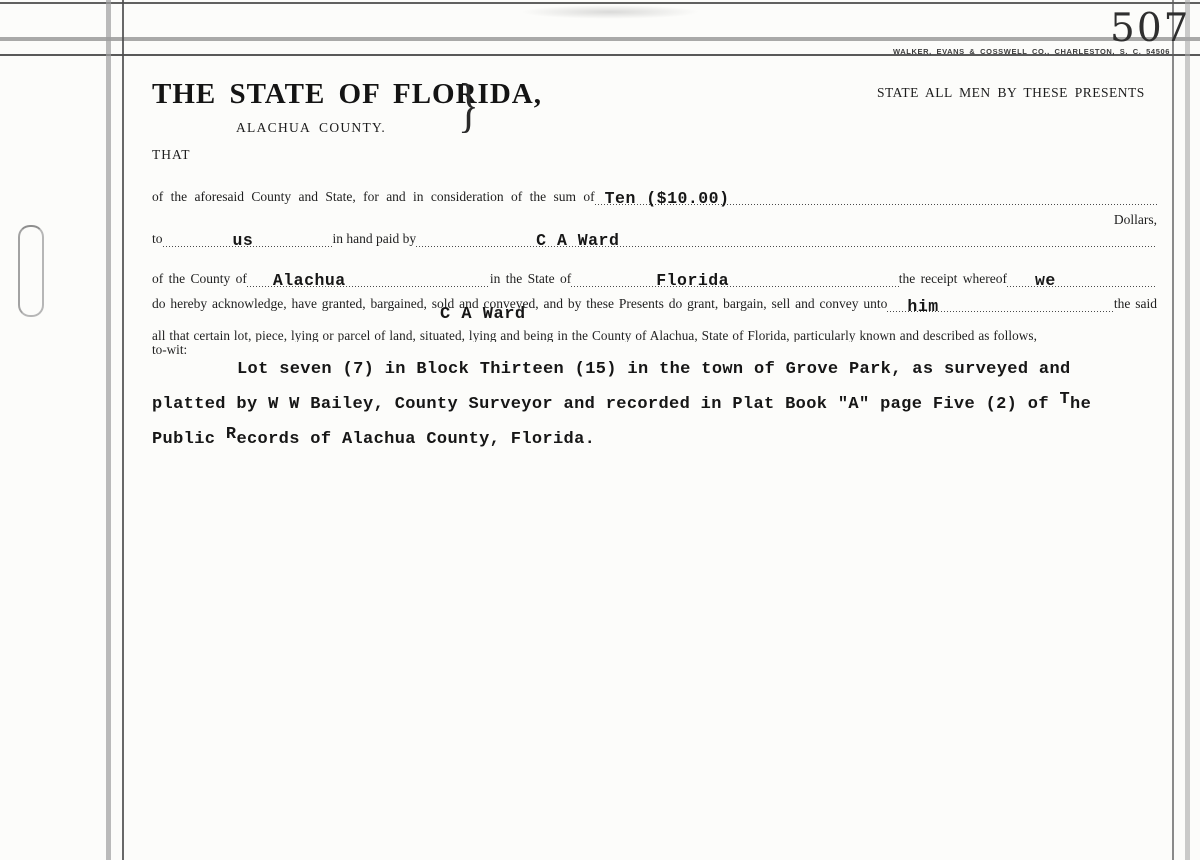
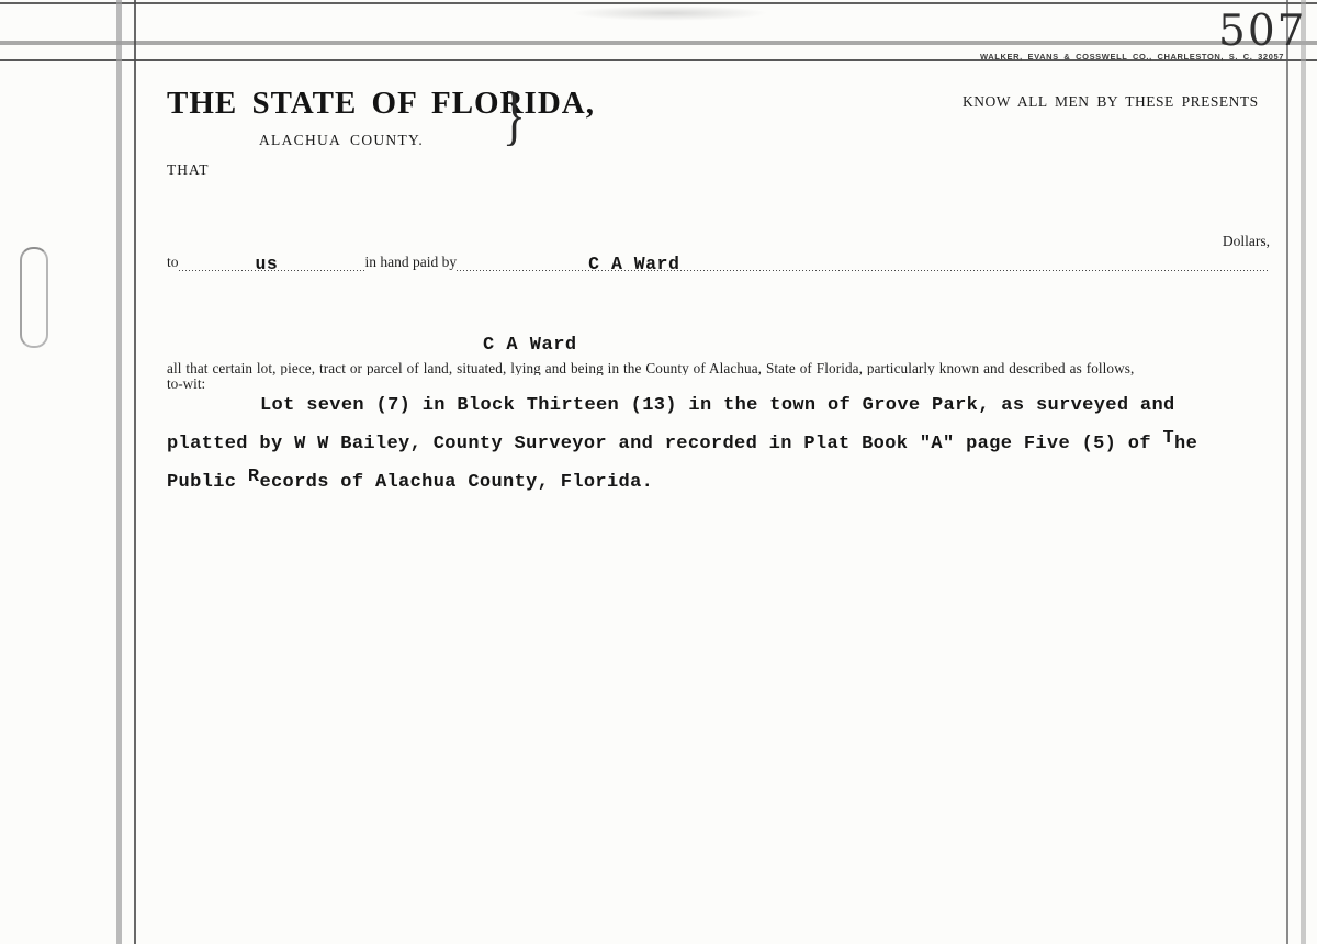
  507
- WALKER, EVANS & COSSWELL CO., CHARLESTON, S. C. 54506
+ WALKER, EVANS & COSSWELL CO., CHARLESTON, S. C. 32057
  THE STATE OF FLORIDA,
  }
- STATE ALL MEN BY THESE PRESENTS
+ KNOW ALL MEN BY THESE PRESENTS
  ALACHUA COUNTY.
  THAT
- of the aforesaid County and State, for and in consideration of the sum of
- Ten ($10.00)
  Dollars,
  to
  us
  in hand paid by
  C A Ward
- of the County of
- Alachua
- in the State of
- Florida
- the receipt whereof
- we
- do hereby acknowledge, have granted, bargained, sold and conveyed, and by these Presents do grant, bargain, sell and convey unto
- him
- the said
  C A Ward
- all that certain lot, piece, lying or parcel of land, situated, lying and being in the County of Alachua, State of Florida, particularly known and described as follows,
+ all that certain lot, piece, tract or parcel of land, situated, lying and being in the County of Alachua, State of Florida, particularly known and described as follows,
  to-wit:
- Lot seven (7) in Block Thirteen (15) in the town of Grove Park, as surveyed and
+ Lot seven (7) in Block Thirteen (13) in the town of Grove Park, as surveyed and
- platted by W W Bailey, County Surveyor and recorded in Plat Book "A" page Five (2) of The
+ platted by W W Bailey, County Surveyor and recorded in Plat Book "A" page Five (5) of The
  Public Records of Alachua County, Florida.
